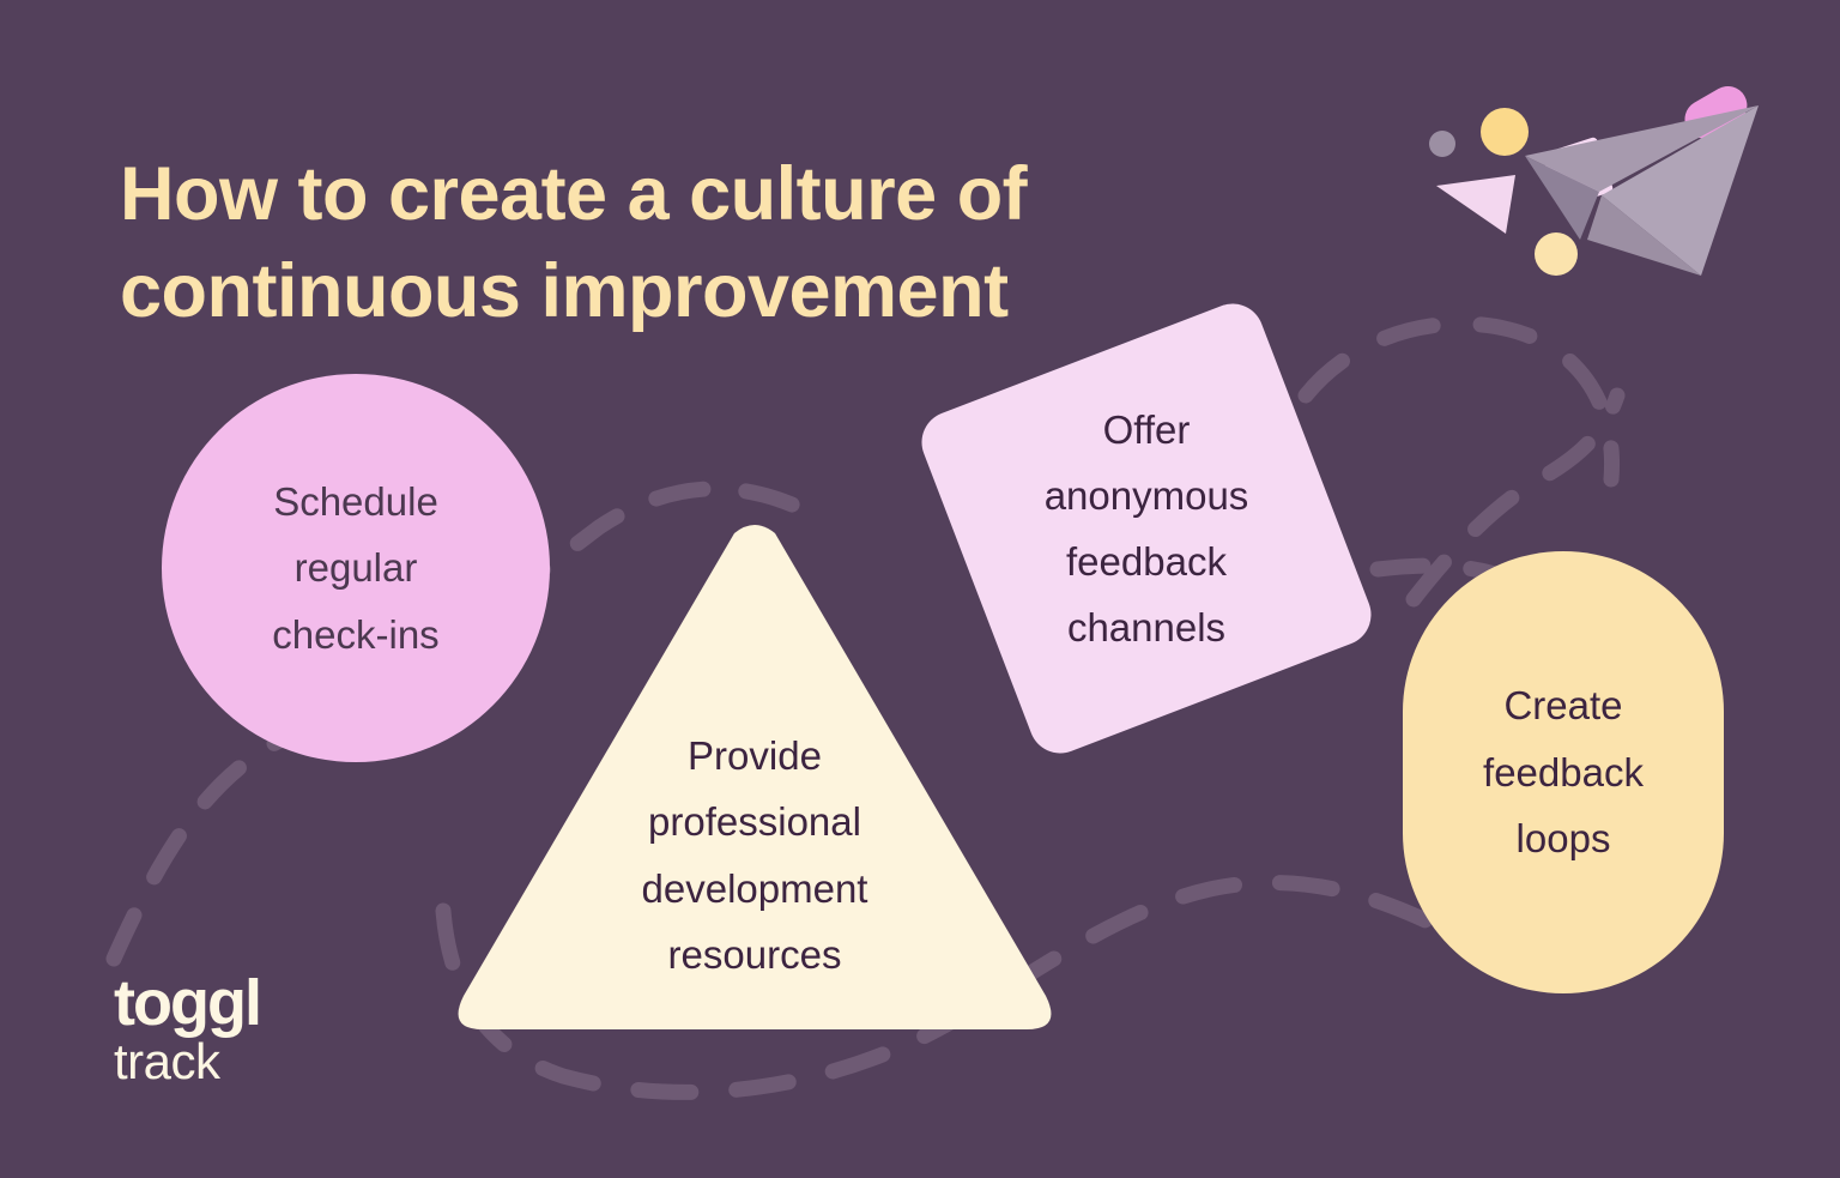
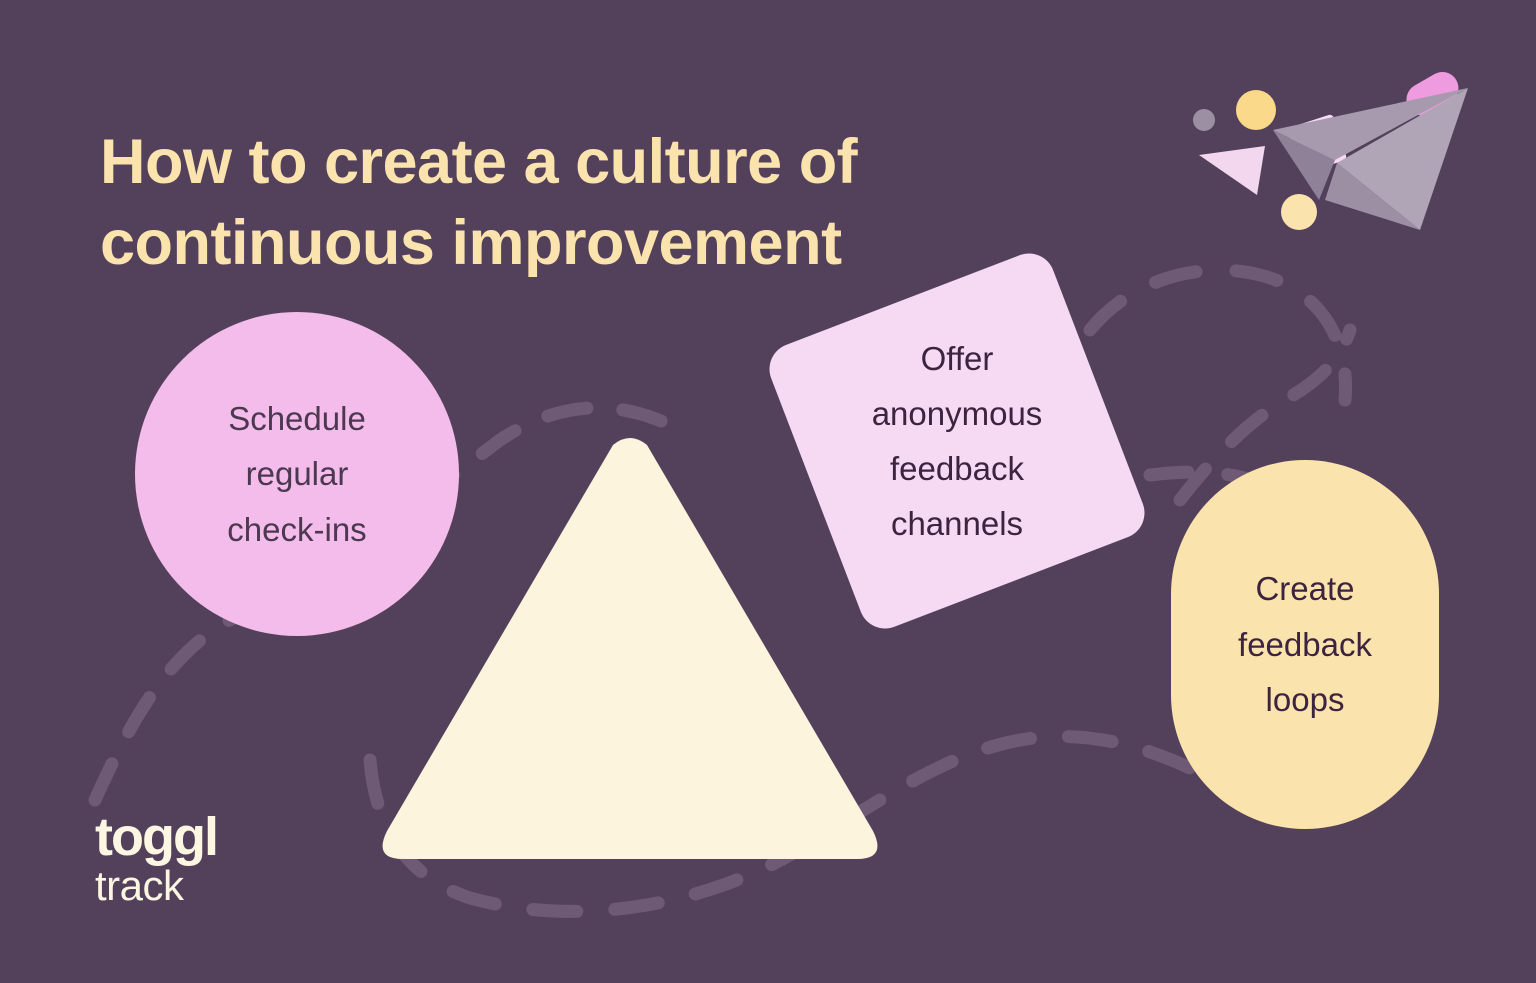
  How to create a culture of
  continuous improvement
  Schedule
  regular
  check-ins
- Provide
- professional
- development
- resources
  Offer
  anonymous
  feedback
  channels
  Create
  feedback
  loops
  toggl
  track
